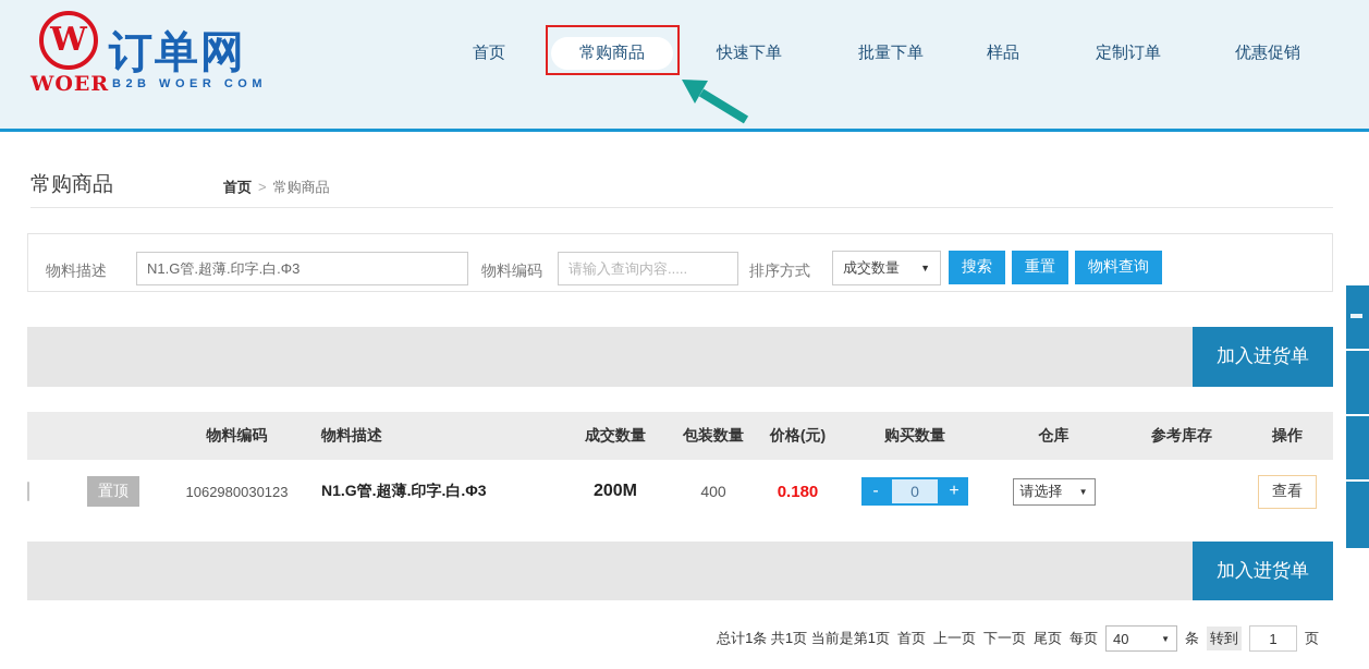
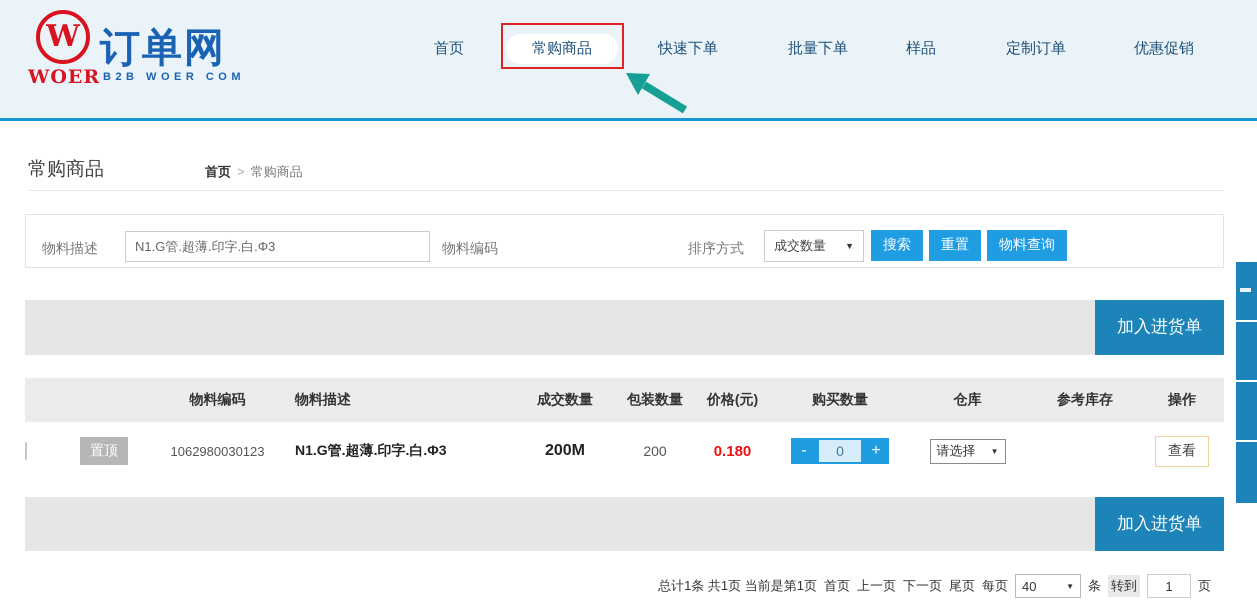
  W
  WOER
  订单网
  B2B WOER COM
  首页
  常购商品
  快速下单
  批量下单
  样品
  定制订单
  优惠促销
  常购商品
  首页 > 常购商品
  物料描述
  N1.G管.超薄.印字.白.Φ3
  物料编码
- 请输入查询内容.....
  排序方式
  成交数量
  ▼
  搜索
  重置
  物料查询
  加入进货单
  物料编码
  物料描述
  成交数量
  包装数量
  价格(元)
  购买数量
  仓库
  参考库存
  操作
  置顶
  1062980030123
  N1.G管.超薄.印字.白.Φ3
  200M
- 400
+ 200
  0.180
  -
  0
  +
  请选择
  ▼
  查看
  加入进货单
  总计1条 共1页 当前是第1页
  首页
  上一页
  下一页
  尾页
  每页
  40
  ▼
  条
  转到
  1
  页
